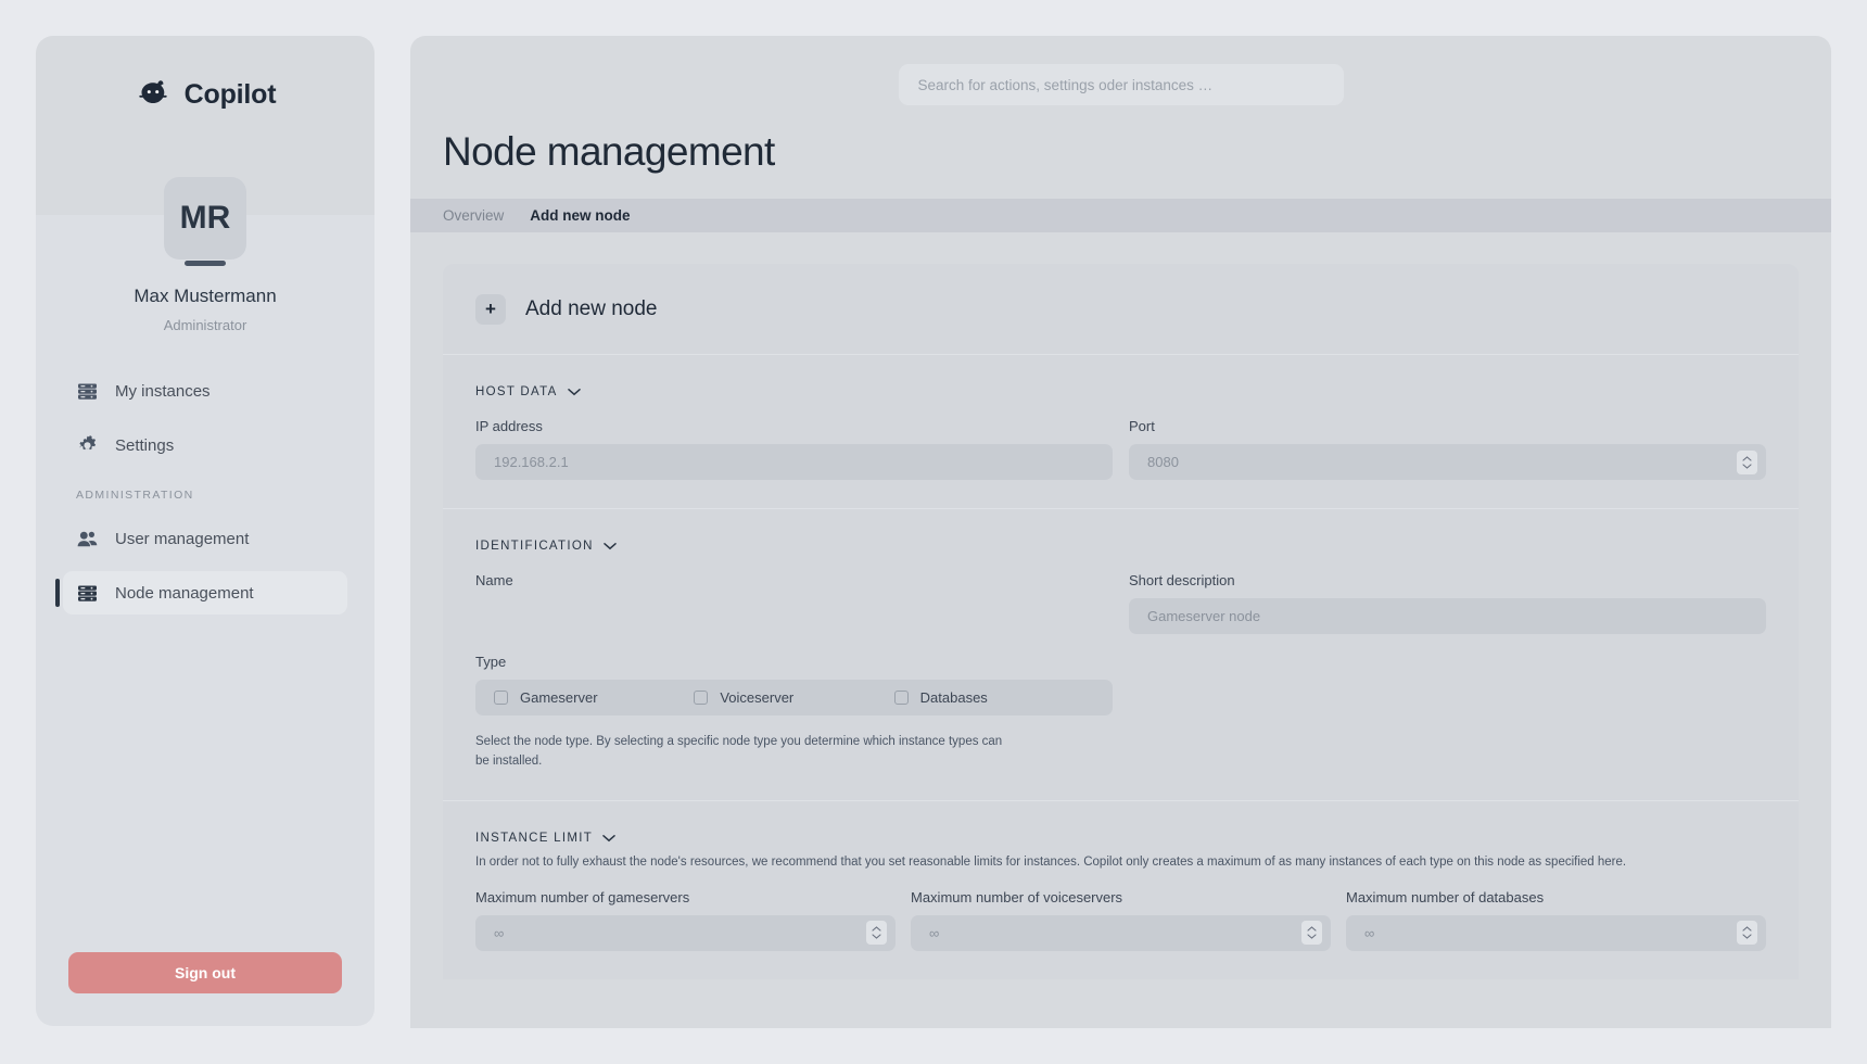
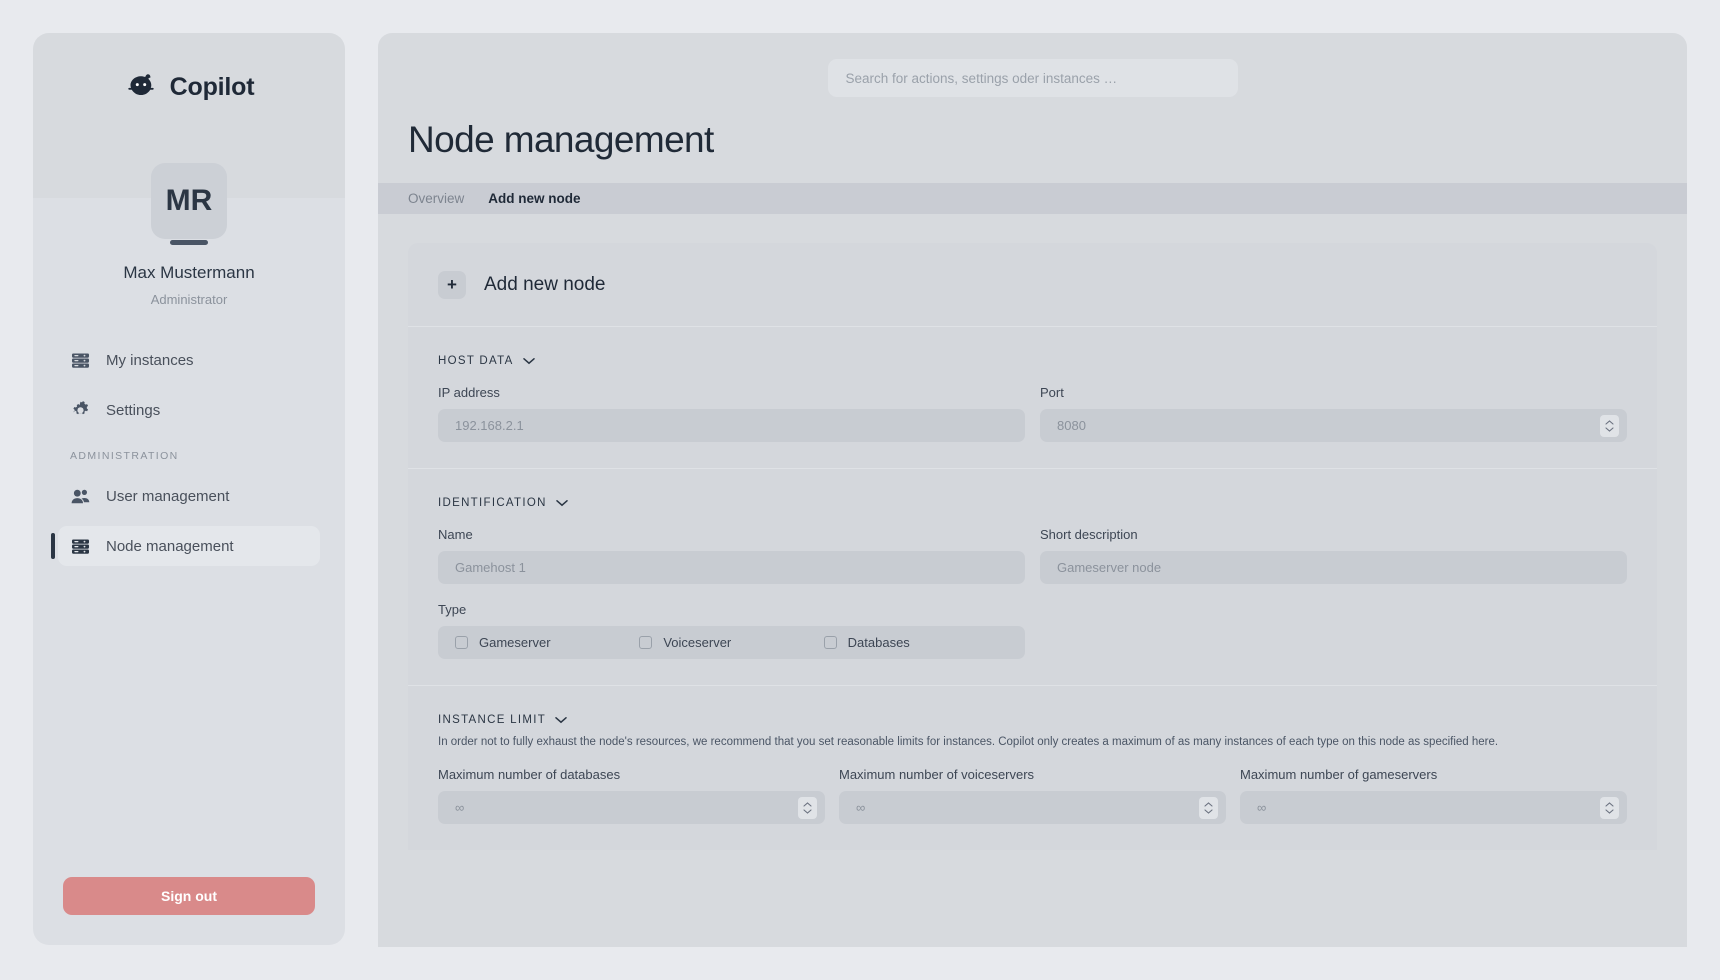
  Copilot
  MR
  Max Mustermann
  Administrator
  My instances
  Settings
  ADMINISTRATION
  User management
  Node management
  Sign out
  Search for actions, settings oder instances …
  Node management
  Overview
  Add new node
  +
  Add new node
  HOST DATA
  IP address
  192.168.2.1
  Port
  8080
  IDENTIFICATION
  Name
+ Gamehost 1
  Short description
  Gameserver node
  Type
  Gameserver
  Voiceserver
  Databases
- Select the node type. By selecting a specific node type you determine which instance types can be installed.
  INSTANCE LIMIT
  In order not to fully exhaust the node's resources, we recommend that you set reasonable limits for instances. Copilot only creates a maximum of as many instances of each type on this node as specified here.
- Maximum number of gameservers
+ Maximum number of databases
  ∞
  Maximum number of voiceservers
  ∞
- Maximum number of databases
+ Maximum number of gameservers
  ∞
